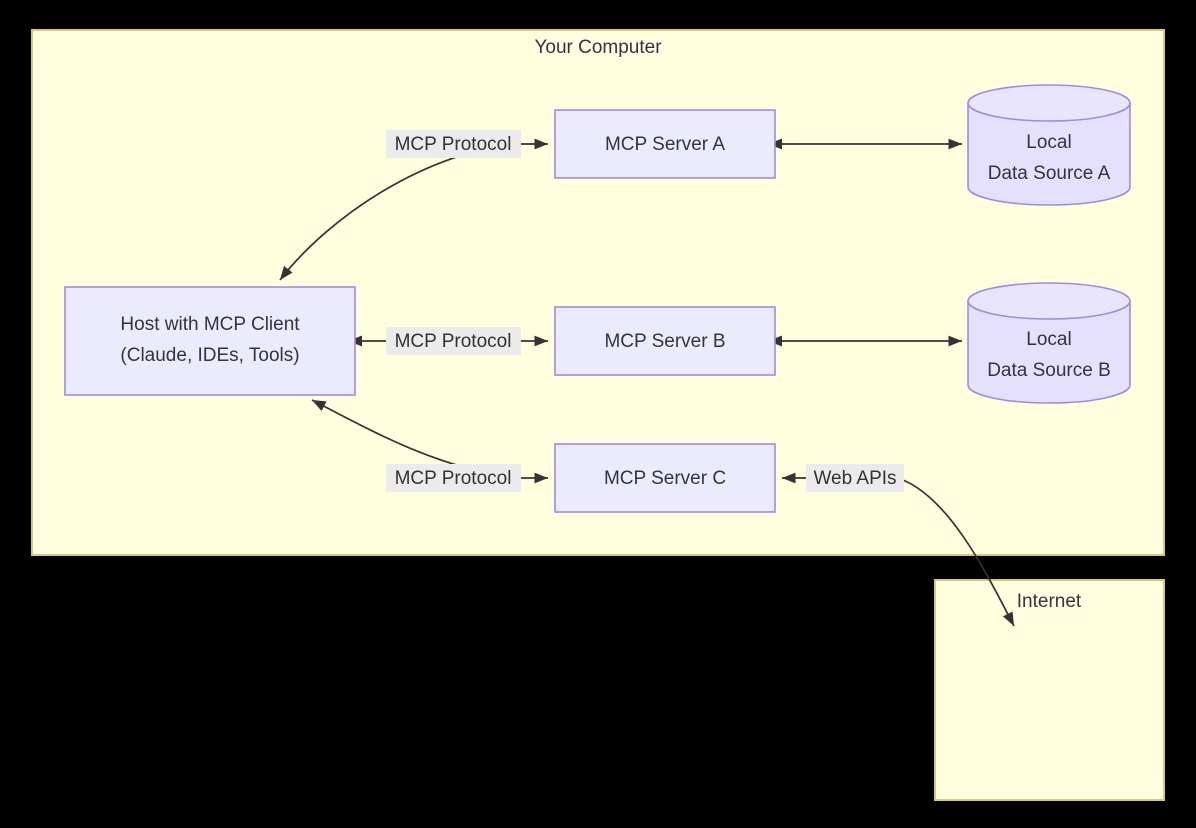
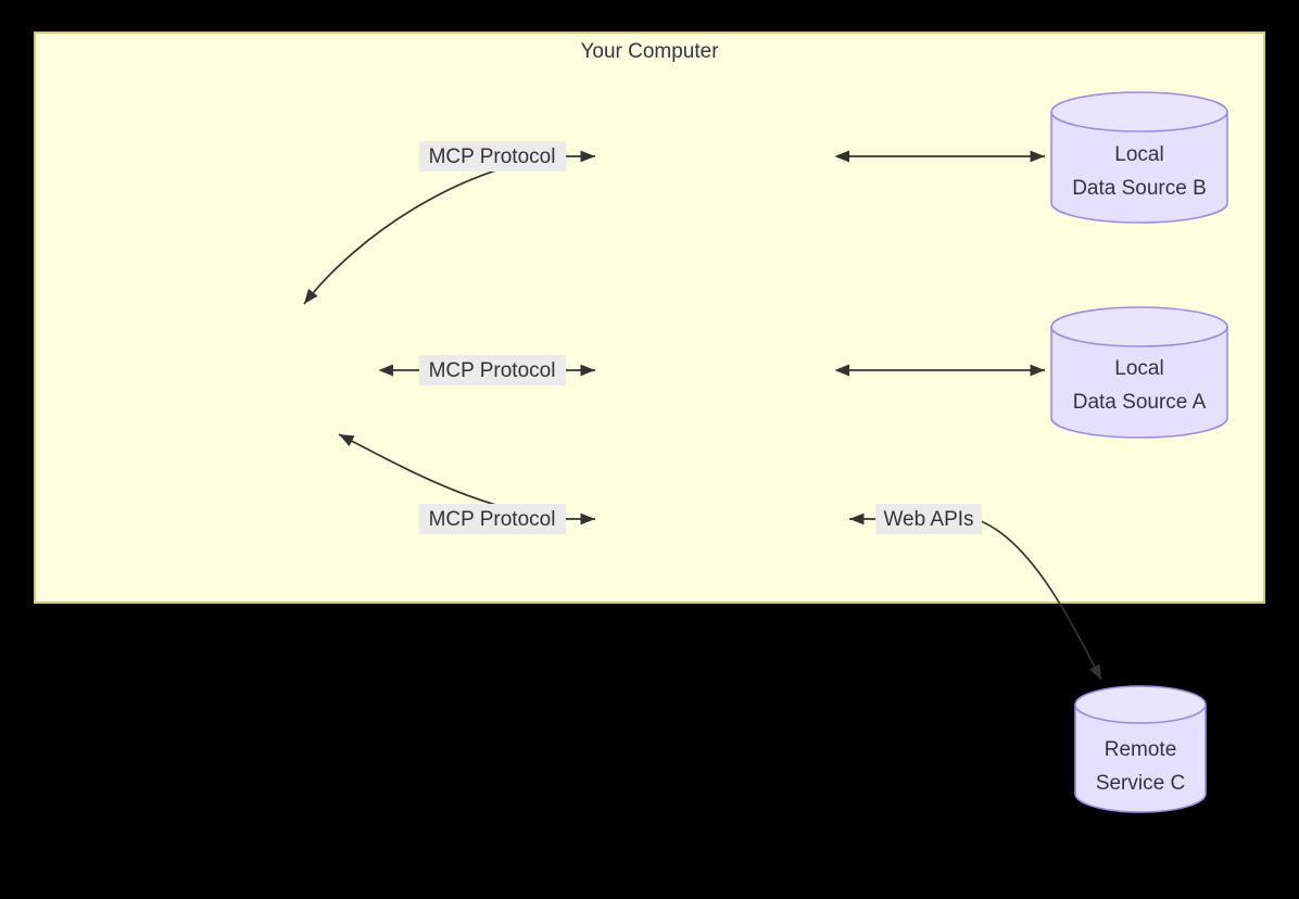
  Your Computer
- Internet
- Host with MCP Client
- (Claude, IDEs, Tools)
- MCP Server A
- MCP Server B
- MCP Server C
  Local
- Data Source A
+ Data Source B
  Local
- Data Source B
+ Data Source A
+ Remote
+ Service C
  MCP Protocol
  MCP Protocol
  MCP Protocol
  Web APIs
